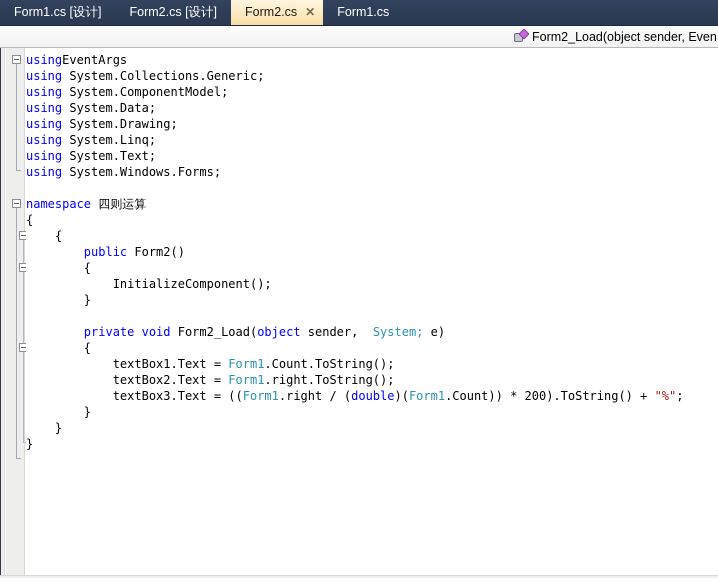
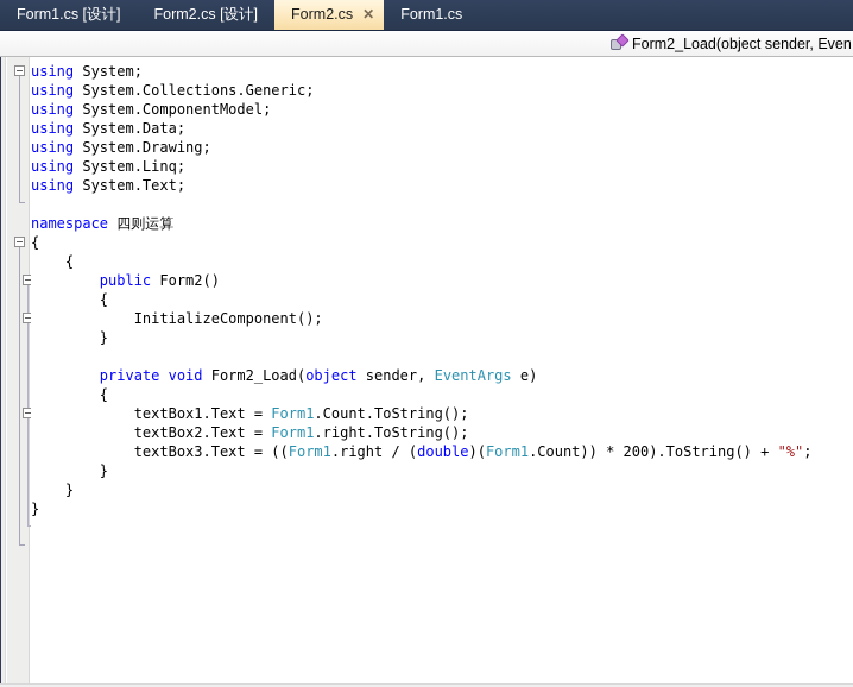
  Form1.cs [设计] Form2.cs [设计] Form2.cs ✕ Form1.cs
  Form2_Load(object sender, Even
- usingEventArgs
+ using System;
  using System.Collections.Generic;
  using System.ComponentModel;
  using System.Data;
  using System.Drawing;
  using System.Linq;
  using System.Text;
- using System.Windows.Forms;
  namespace 四则运算
  {
  {
  public Form2()
  {
  InitializeComponent();
  }
- private void Form2_Load(object sender, System; e)
+ private void Form2_Load(object sender, EventArgs e)
  {
  textBox1.Text = Form1.Count.ToString();
  textBox2.Text = Form1.right.ToString();
  textBox3.Text = ((Form1.right / (double)(Form1.Count)) * 200).ToString() + "%";
  }
  }
  }
